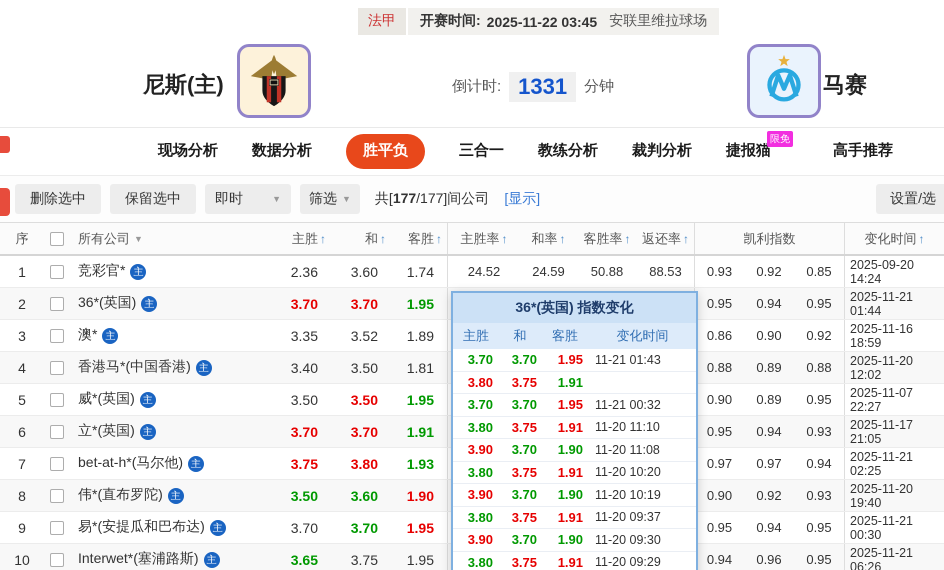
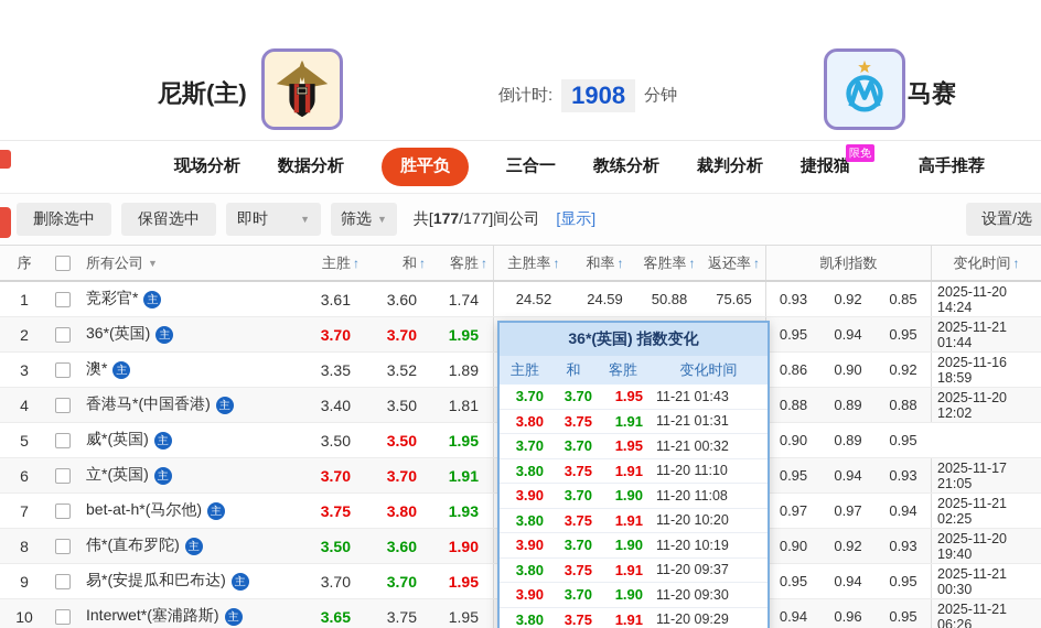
- 法甲
- 开赛时间:
- 2025-11-22 03:45
- 安联里维拉球场
  尼斯(主)
  倒计时:
- 1331
+ 1908
  分钟
  马赛
  现场分析
  数据分析
  胜平负
  三合一
  教练分析
  裁判分析
  捷报猫
  限免
  高手推荐
  删除选中
  保留选中
  即时
  ▼
  筛选
  ▼
  共[177/177]间公司
  [显示]
  设置/选
  序
  所有公司
  ▼
  主胜
  ↑
  和
  ↑
  客胜
  ↑
  主胜率
  ↑
  和率
  ↑
  客胜率
  ↑
  返还率
  ↑
  凯利指数
  变化时间
  ↑
  1
  竞彩官*
  主
- 2.36
+ 3.61
  3.60
  1.74
  24.52
  24.59
  50.88
- 88.53
+ 75.65
  0.93
  0.92
  0.85
- 2025-09-20 14:24
+ 2025-11-20 14:24
  2
  36*(英国)
  主
  3.70
  3.70
  1.95
  0.95
  0.94
  0.95
  2025-11-21 01:44
  3
  澳*
  主
  3.35
  3.52
  1.89
  0.86
  0.90
  0.92
  2025-11-16 18:59
  4
  香港马*(中国香港)
  主
  3.40
  3.50
  1.81
  0.88
  0.89
  0.88
  2025-11-20 12:02
  5
  威*(英国)
  主
  3.50
  3.50
  1.95
  0.90
  0.89
  0.95
- 2025-11-07 22:27
  6
  立*(英国)
  主
  3.70
  3.70
  1.91
  0.95
  0.94
  0.93
  2025-11-17 21:05
  7
  bet-at-h*(马尔他)
  主
  3.75
  3.80
  1.93
  0.97
  0.97
  0.94
  2025-11-21 02:25
  8
  伟*(直布罗陀)
  主
  3.50
  3.60
  1.90
  0.90
  0.92
  0.93
  2025-11-20 19:40
  9
  易*(安提瓜和巴布达)
  主
  3.70
  3.70
  1.95
  0.95
  0.94
  0.95
  2025-11-21 00:30
  10
  Interwet*(塞浦路斯)
  主
  3.65
  3.75
  1.95
  0.94
  0.96
  0.95
  2025-11-21 06:26
  36*(英国) 指数变化
  主胜
  和
  客胜
  变化时间
  3.70
  3.70
  1.95
  11-21 01:43
  3.80
  3.75
  1.91
+ 11-21 01:31
  3.70
  3.70
  1.95
  11-21 00:32
  3.80
  3.75
  1.91
  11-20 11:10
  3.90
  3.70
  1.90
  11-20 11:08
  3.80
  3.75
  1.91
  11-20 10:20
  3.90
  3.70
  1.90
  11-20 10:19
  3.80
  3.75
  1.91
  11-20 09:37
  3.90
  3.70
  1.90
  11-20 09:30
  3.80
  3.75
  1.91
  11-20 09:29
